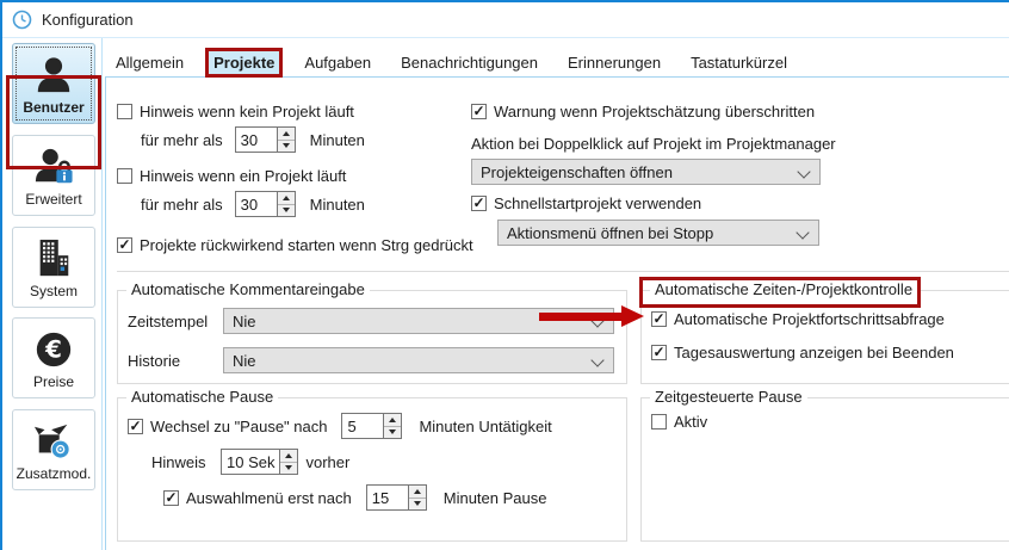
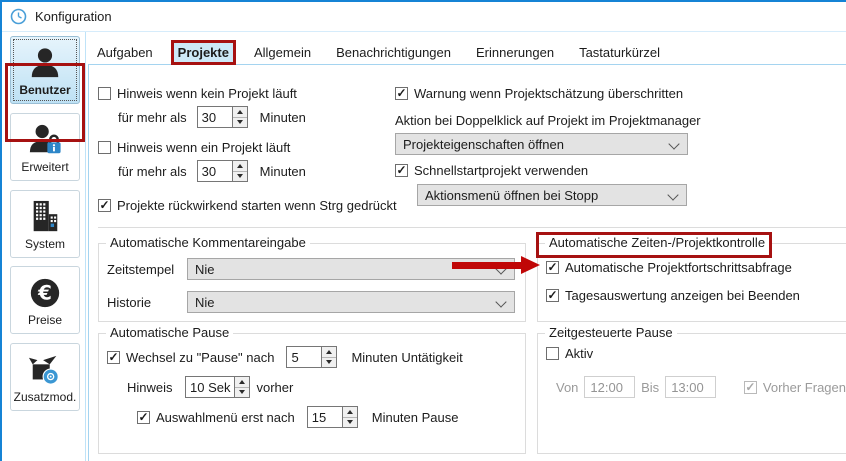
  Konfiguration
  Benutzer
  Erweitert
  System
  €
  Preise
  Zusatzmod.
- Allgemein
+ Aufgaben
  Projekte
- Aufgaben
+ Allgemein
  Benachrichtigungen
  Erinnerungen
  Tastaturkürzel
  Hinweis wenn kein Projekt läuft
  für mehr als
  30
  Minuten
  Hinweis wenn ein Projekt läuft
  für mehr als
  30
  Minuten
  Projekte rückwirkend starten wenn Strg gedrückt
  Warnung wenn Projektschätzung überschritten
  Aktion bei Doppelklick auf Projekt im Projektmanager
  Projekteigenschaften öffnen
  Schnellstartprojekt verwenden
  Aktionsmenü öffnen bei Stopp
  Automatische Kommentareingabe
  Zeitstempel
  Nie
  Historie
  Nie
  Automatische Zeiten-/Projektkontrolle
  Automatische Projektfortschrittsabfrage
  Tagesauswertung anzeigen bei Beenden
  Automatische Pause
  Wechsel zu "Pause" nach
  5
  Minuten Untätigkeit
  Hinweis
  10 Sek
  vorher
  Auswahlmenü erst nach
  15
  Minuten Pause
  Zeitgesteuerte Pause
  Aktiv
+ Von
+ 12:00
+ Bis
+ 13:00
+ Vorher Fragen
